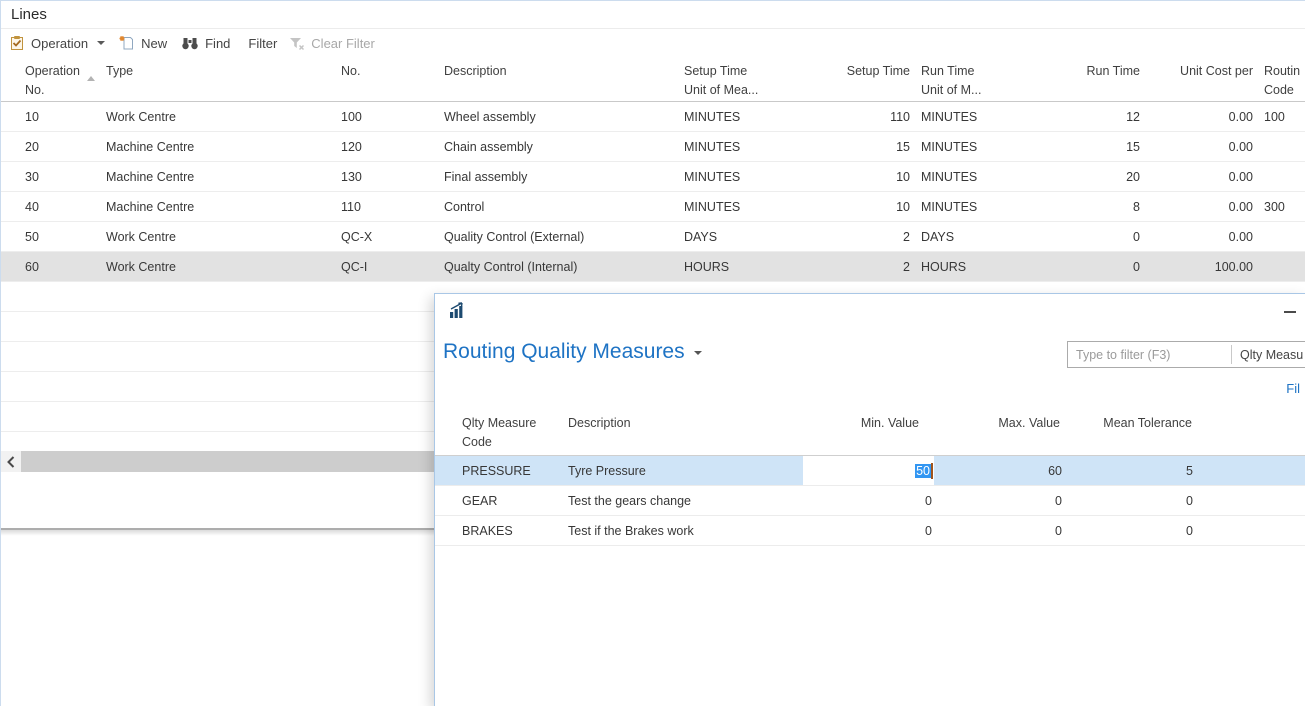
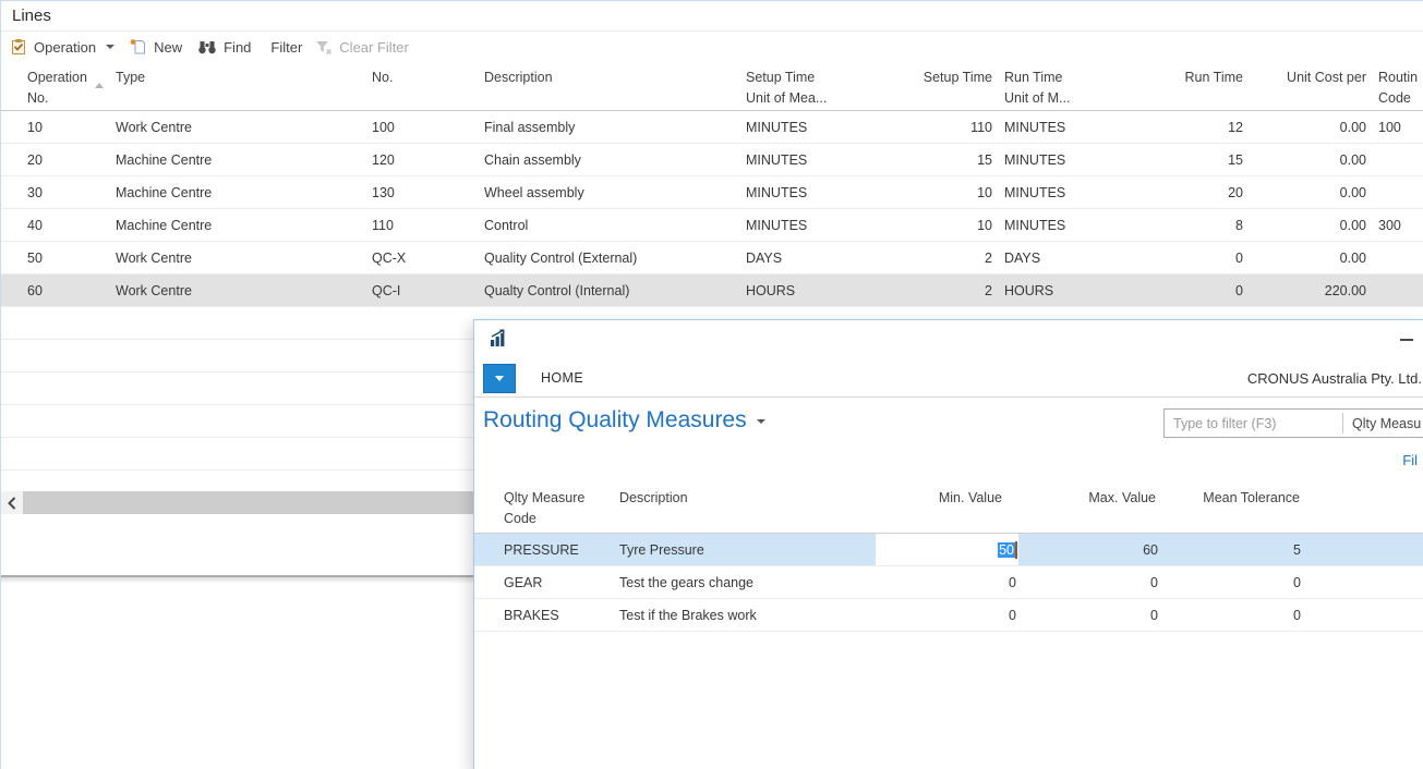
  Lines
  Operation
  New
  Find
  Filter
  Clear Filter
  Operation
  No.
  Type
  No.
  Description
  Setup Time
  Unit of Mea...
  Setup Time
  Run Time
  Unit of M...
  Run Time
  Unit Cost per
  Routin
  Code
  10
  Work Centre
  100
- Wheel assembly
+ Final assembly
  MINUTES
  110
  MINUTES
  12
  0.00
  100
  20
  Machine Centre
  120
  Chain assembly
  MINUTES
  15
  MINUTES
  15
  0.00
  30
  Machine Centre
  130
- Final assembly
+ Wheel assembly
  MINUTES
  10
  MINUTES
  20
  0.00
  40
  Machine Centre
  110
  Control
  MINUTES
  10
  MINUTES
  8
  0.00
  300
  50
  Work Centre
  QC-X
  Quality Control (External)
  DAYS
  2
  DAYS
  0
  0.00
  60
  Work Centre
  QC-I
  Qualty Control (Internal)
  HOURS
  2
  HOURS
  0
- 100.00
+ 220.00
+ HOME
+ CRONUS Australia Pty. Ltd.
  Routing Quality Measures
  Type to filter (F3)
  Qlty Measu
  Fil
  Qlty Measure
  Code
  Description
  Min. Value
  Max. Value
  Mean Tolerance
  PRESSURE
  Tyre Pressure
  50
  60
  5
  GEAR
  Test the gears change
  0
  0
  0
  BRAKES
  Test if the Brakes work
  0
  0
  0
